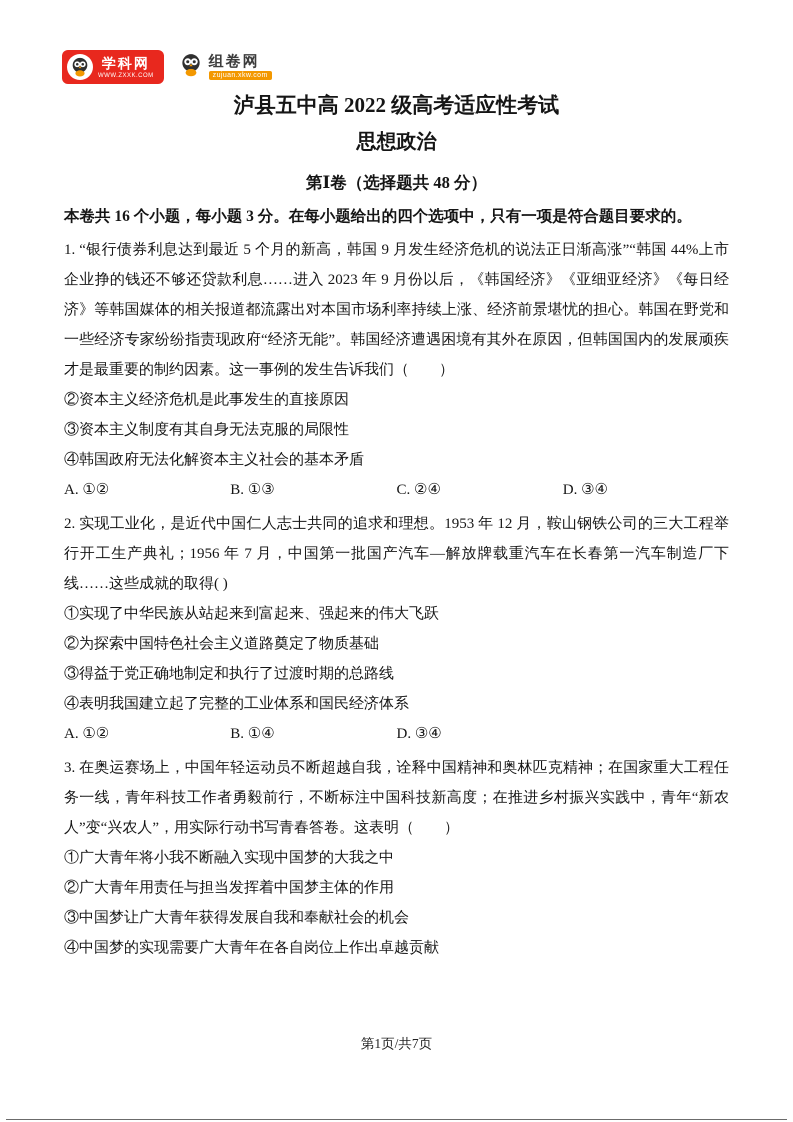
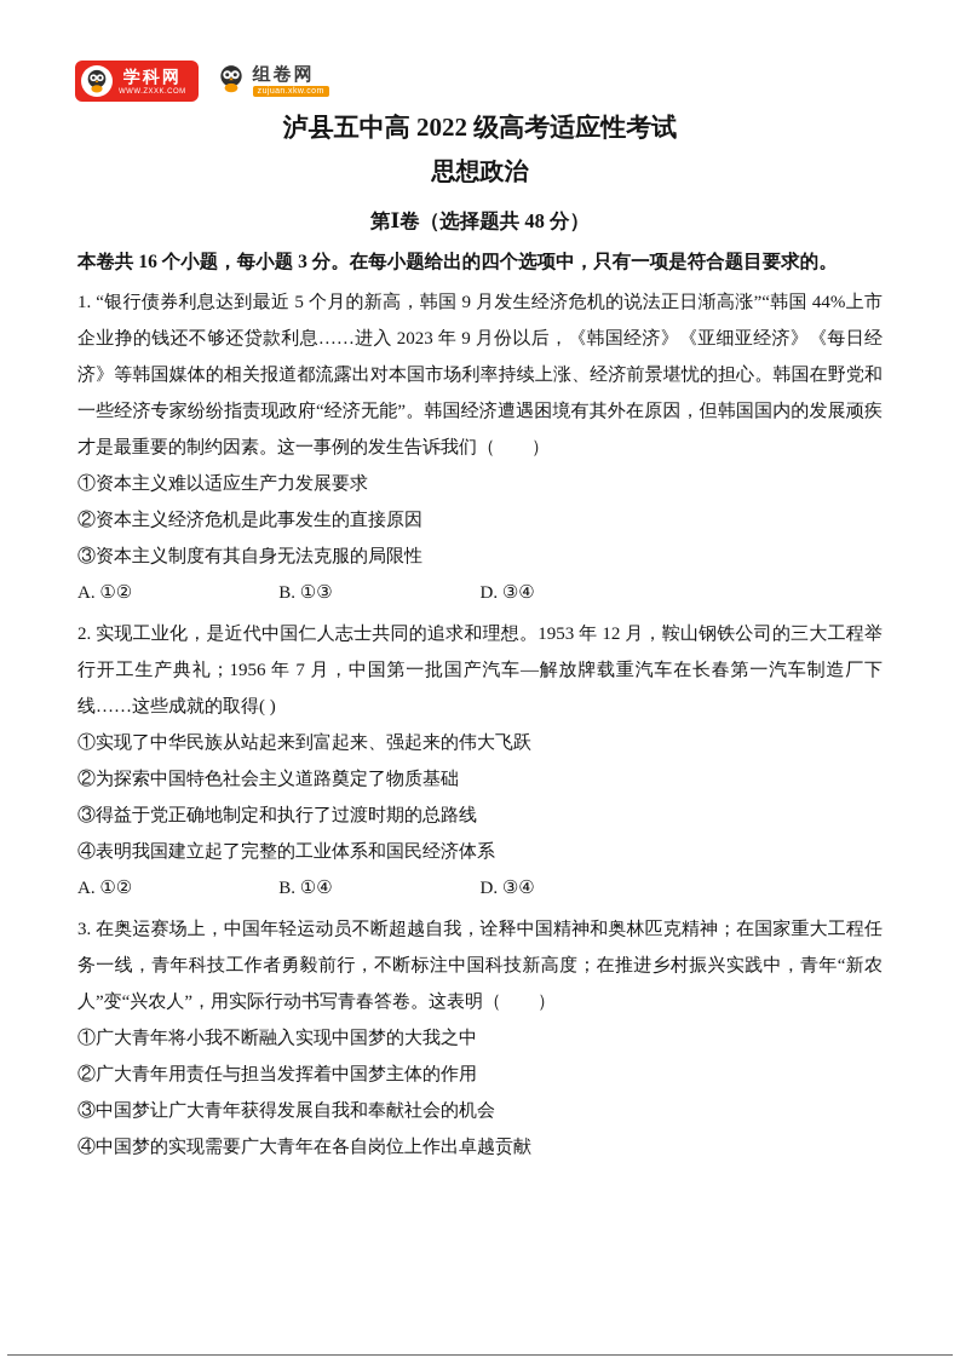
  学科网
  组卷网
  泸县五中高 2022 级高考适应性考试
  思想政治
  第Ⅰ卷（选择题共 48 分）
  本卷共 16 个小题，每小题 3 分。在每小题给出的四个选项中，只有一项是符合题目要求的。
  1. “银行债券利息达到最近 5 个月的新高，韩国 9 月发生经济危机的说法正日渐高涨”“韩国 44%上市企业挣的钱还不够还贷款利息……进入 2023 年 9 月份以后，《韩国经济》《亚细亚经济》《每日经济》等韩国媒体的相关报道都流露出对本国市场利率持续上涨、经济前景堪忧的担心。韩国在野党和一些经济专家纷纷指责现政府“经济无能”。韩国经济遭遇困境有其外在原因，但韩国国内的发展顽疾才是最重要的制约因素。这一事例的发生告诉我们（ ）
+ ①资本主义难以适应生产力发展要求
  ②资本主义经济危机是此事发生的直接原因
  ③资本主义制度有其自身无法克服的局限性
- ④韩国政府无法化解资本主义社会的基本矛盾
  A. ①②
  B. ①③
- C. ②④
  D. ③④
  2. 实现工业化，是近代中国仁人志士共同的追求和理想。1953 年 12 月，鞍山钢铁公司的三大工程举行开工生产典礼；1956 年 7 月，中国第一批国产汽车—解放牌载重汽车在长春第一汽车制造厂下线……这些成就的取得( )
  ①实现了中华民族从站起来到富起来、强起来的伟大飞跃
  ②为探索中国特色社会主义道路奠定了物质基础
  ③得益于党正确地制定和执行了过渡时期的总路线
  ④表明我国建立起了完整的工业体系和国民经济体系
  A. ①②
  B. ①④
  D. ③④
  3. 在奥运赛场上，中国年轻运动员不断超越自我，诠释中国精神和奥林匹克精神；在国家重大工程任务一线，青年科技工作者勇毅前行，不断标注中国科技新高度；在推进乡村振兴实践中，青年“新农人”变“兴农人”，用实际行动书写青春答卷。这表明（ ）
  ①广大青年将小我不断融入实现中国梦的大我之中
  ②广大青年用责任与担当发挥着中国梦主体的作用
  ③中国梦让广大青年获得发展自我和奉献社会的机会
  ④中国梦的实现需要广大青年在各自岗位上作出卓越贡献
- 第1页/共7页
